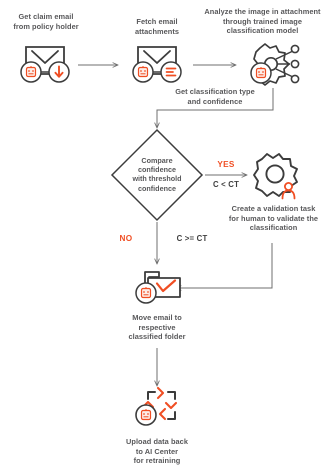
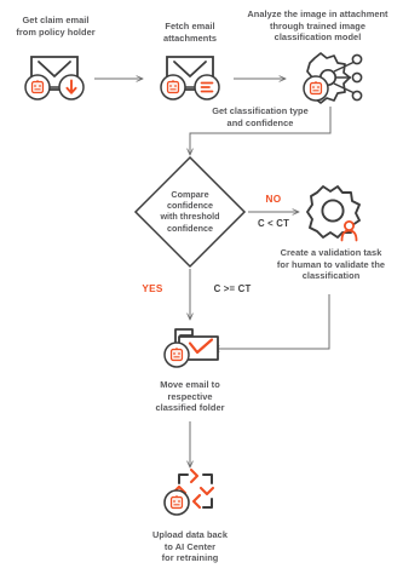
  Get claim email
  from policy holder
  Fetch email
  attachments
  Analyze the image in attachment
  through trained image
  classification model
  Get classification type
  and confidence
  Compare
  confidence
  with threshold
  confidence
- YES
+ NO
  C < CT
  Create a validation task
  for human to validate the
  classification
- NO
+ YES
  C >= CT
  Move email to
  respective
  classified folder
  Upload data back
  to AI Center
  for retraining
